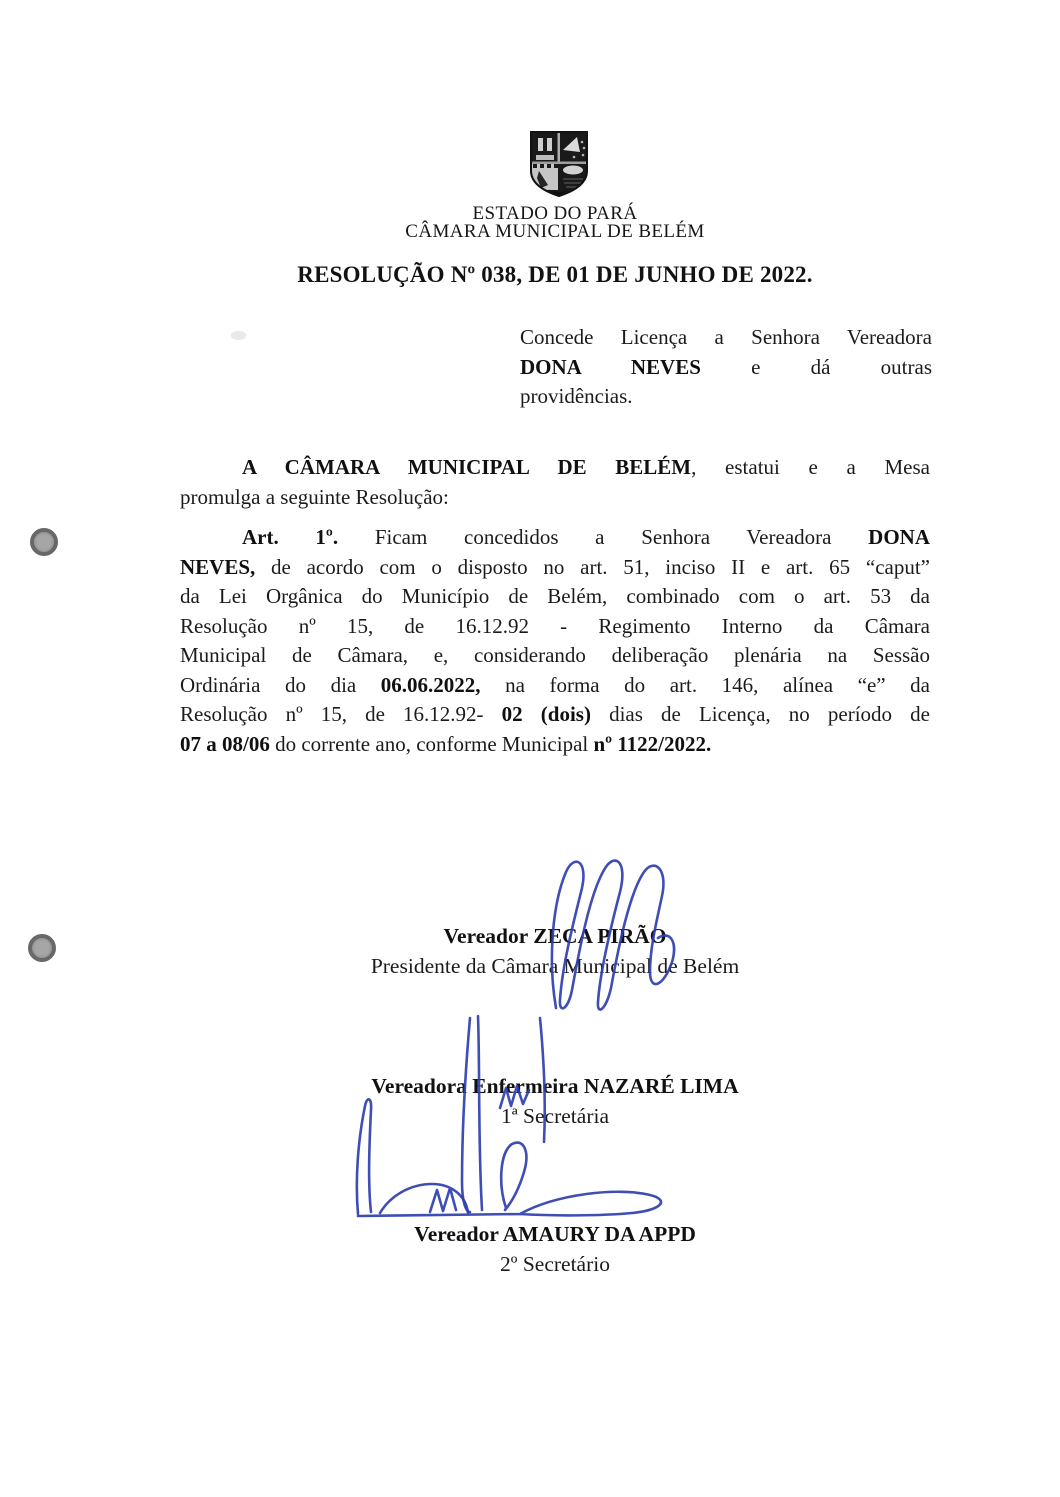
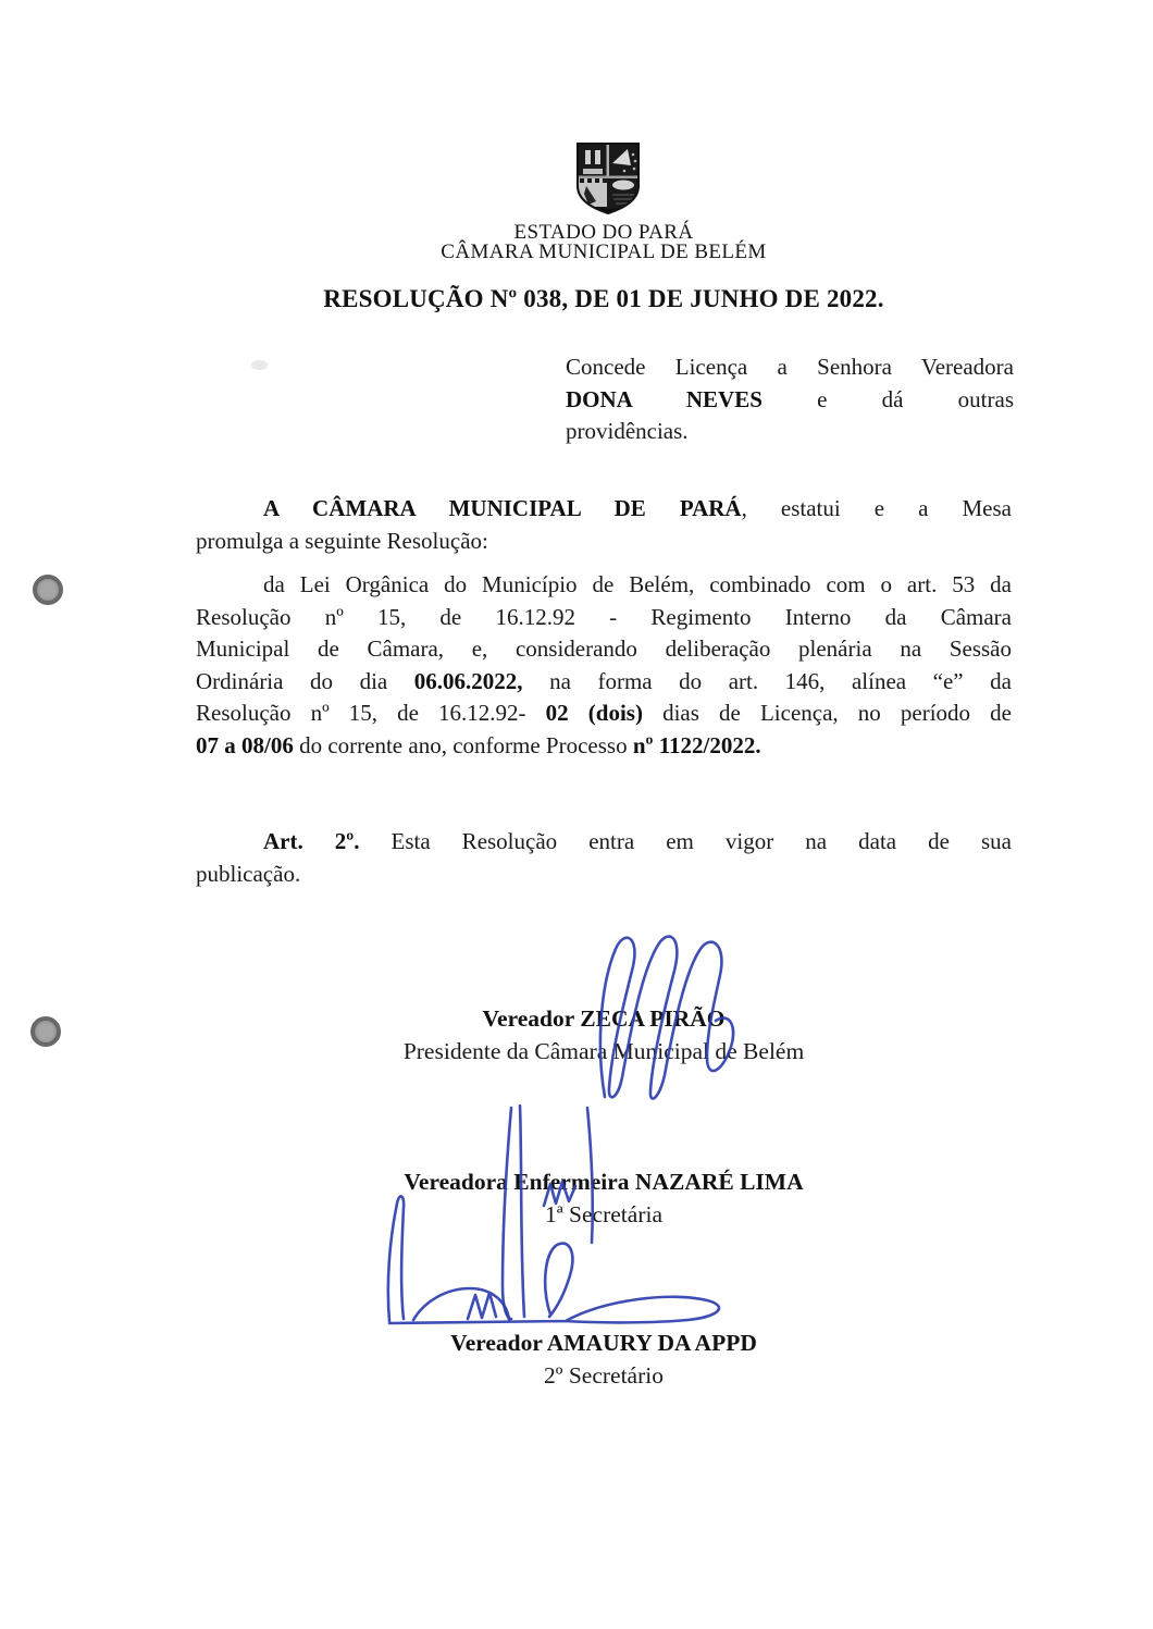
  ESTADO DO PARÁ
  CÂMARA MUNICIPAL DE BELÉM
  RESOLUÇÃO Nº 038, DE 01 DE JUNHO DE 2022.
  Concede Licença a Senhora Vereadora
  DONA NEVES e dá outras
  providências.
- A CÂMARA MUNICIPAL DE BELÉM, estatui e a Mesa
+ A CÂMARA MUNICIPAL DE PARÁ, estatui e a Mesa
  promulga a seguinte Resolução:
- Art. 1º. Ficam concedidos a Senhora Vereadora DONA
- NEVES, de acordo com o disposto no art. 51, inciso II e art. 65 “caput”
  da Lei Orgânica do Município de Belém, combinado com o art. 53 da
  Resolução nº 15, de 16.12.92 - Regimento Interno da Câmara
  Municipal de Câmara, e, considerando deliberação plenária na Sessão
  Ordinária do dia 06.06.2022, na forma do art. 146, alínea “e” da
  Resolução nº 15, de 16.12.92- 02 (dois) dias de Licença, no período de
- 07 a 08/06 do corrente ano, conforme Municipal nº 1122/2022.
+ 07 a 08/06 do corrente ano, conforme Processo nº 1122/2022.
+ Art. 2º. Esta Resolução entra em vigor na data de sua
+ publicação.
  Vereador ZEA PIRÃO
  Presidente da Câmara Muniipa de Belém
  Vereadoranfermeira NAZARÉ LIMA
  1ª Secretária
  Vereador AMAURY DA APPD
  2º Secretário
